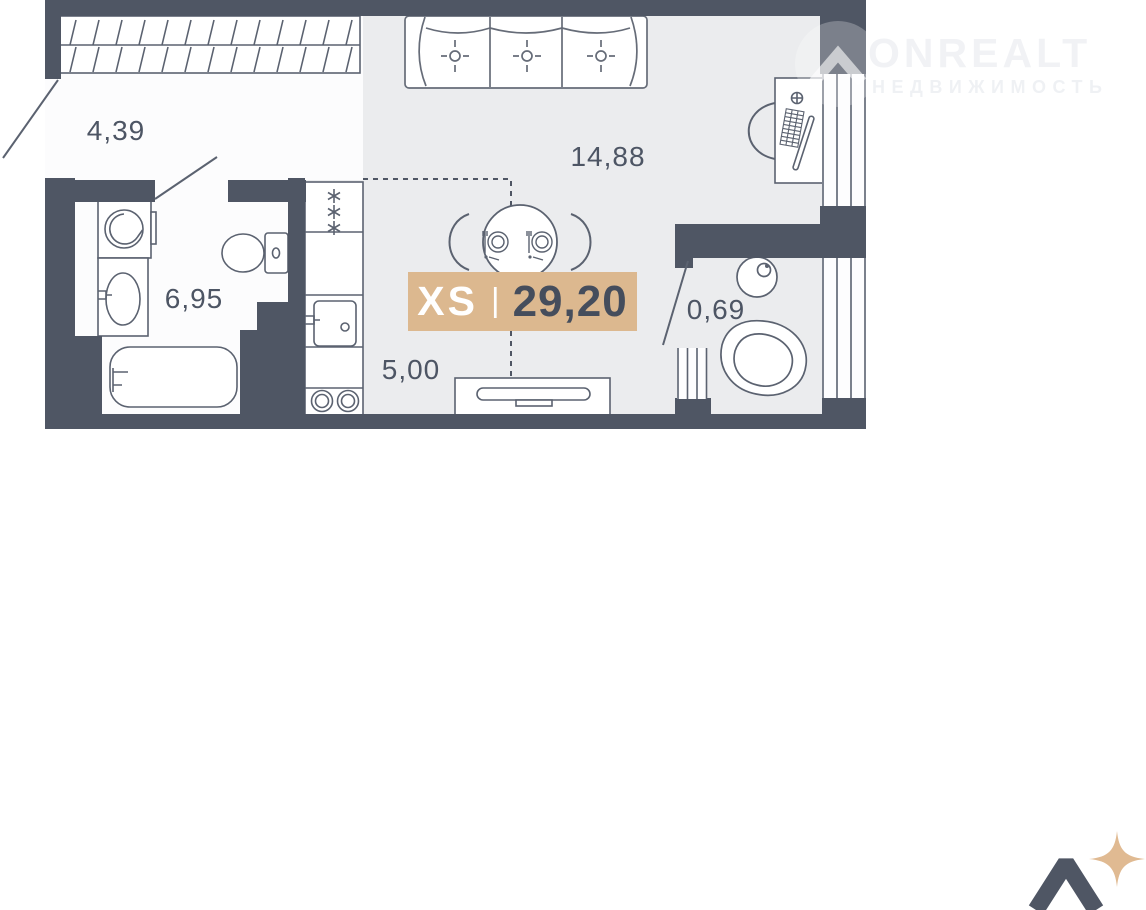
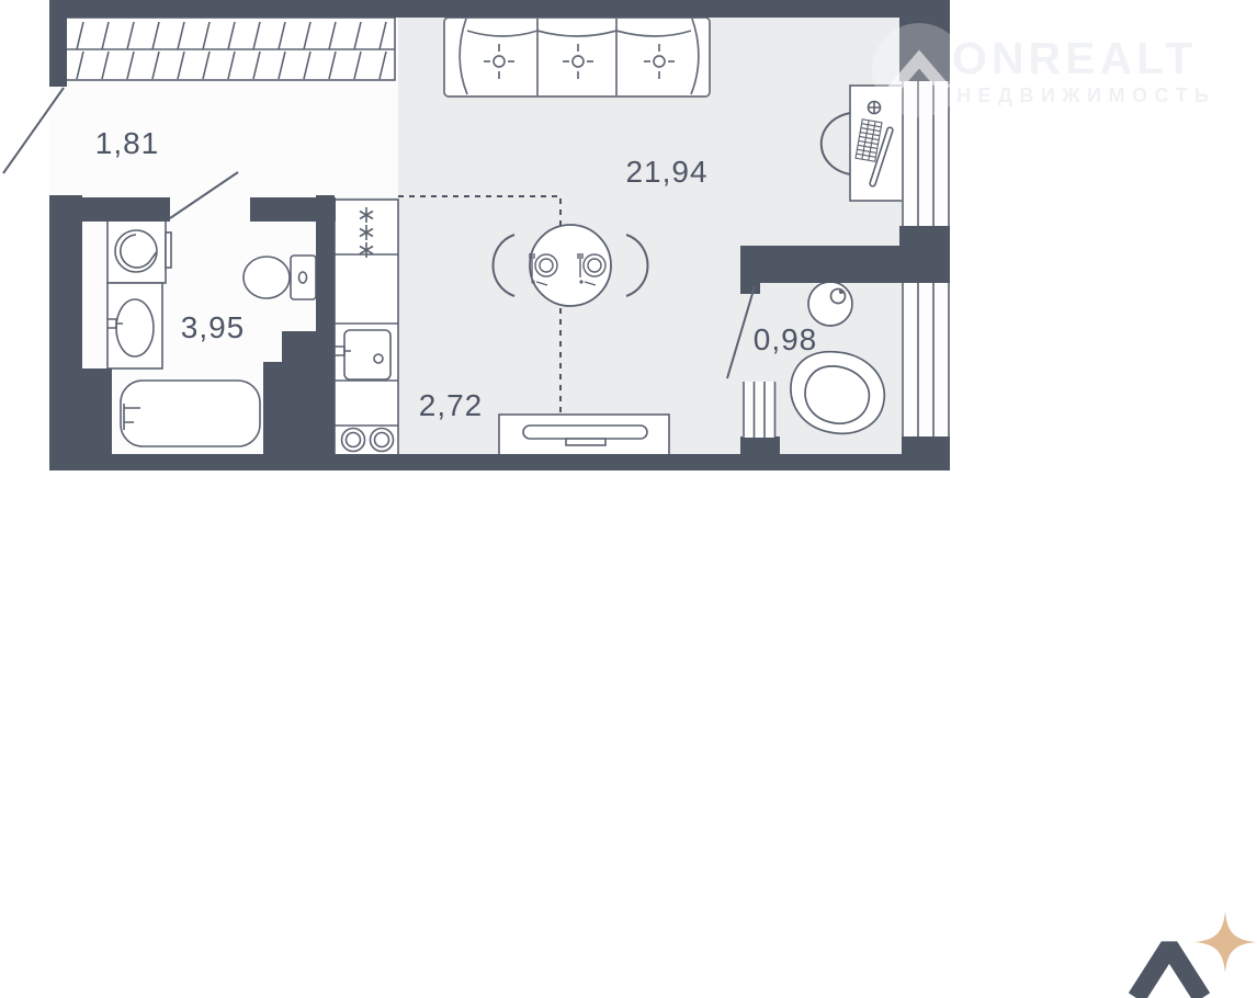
- 4,39
+ 1,81
- 14,88
+ 21,94
- 6,95
+ 3,95
- 5,00
+ 2,72
- 0,69
+ 0,98
- XS
- |
- 29,20
